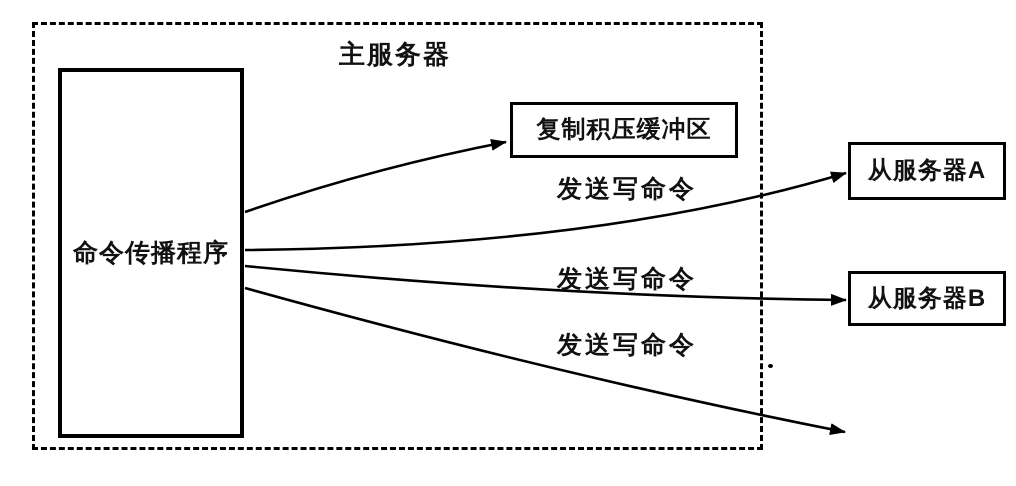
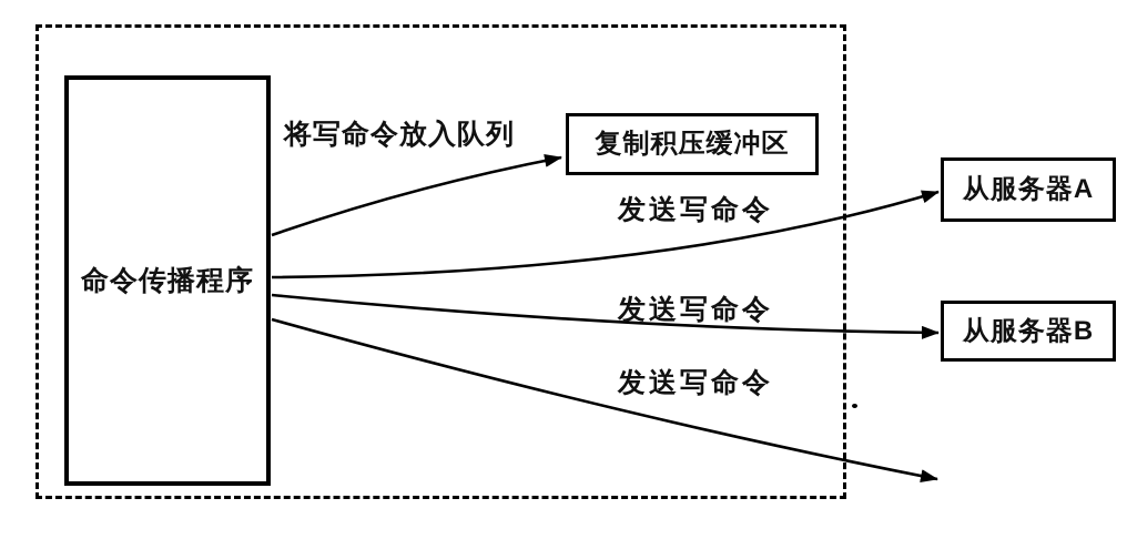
- 主服务器
  命令传播程序
  复制积压缓冲区
  从服务器A
  从服务器B
+ 将写命令放入队列
  发送写命令
  发送写命令
  发送写命令
